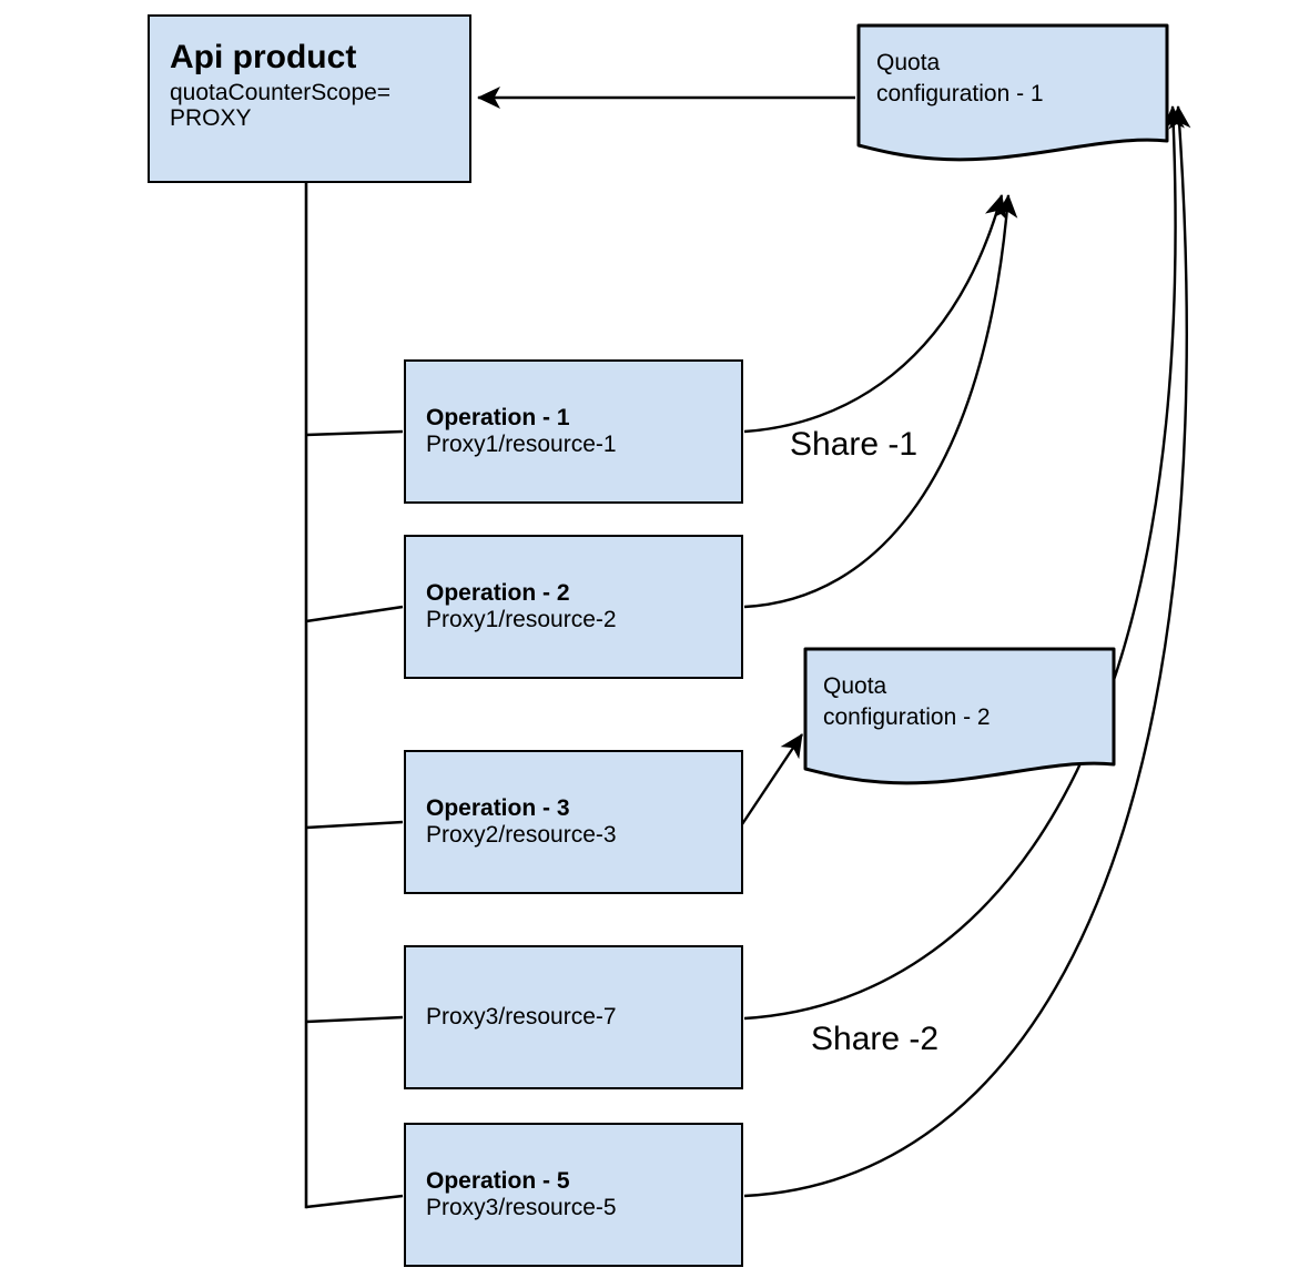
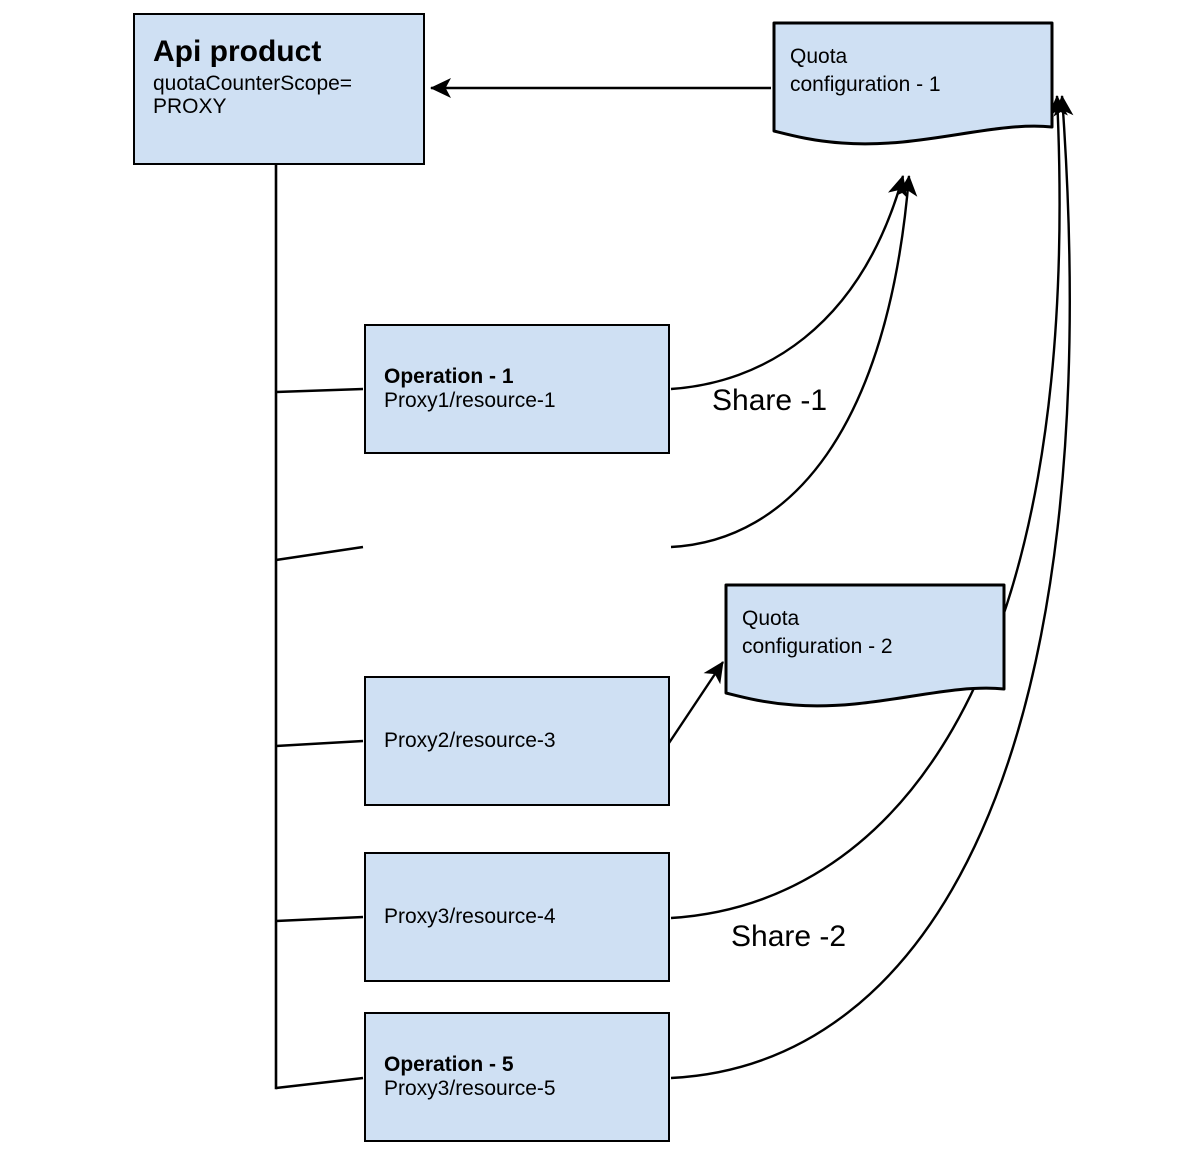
  Api product
  quotaCounterScope=
  PROXY
  Operation - 1
  Proxy1/resource-1
- Operation - 2
- Proxy1/resource-2
- Operation - 3
  Proxy2/resource-3
- Proxy3/resource-7
+ Proxy3/resource-4
  Operation - 5
  Proxy3/resource-5
  Quota
  configuration - 1
  Quota
  configuration - 2
  Share -1
  Share -2
